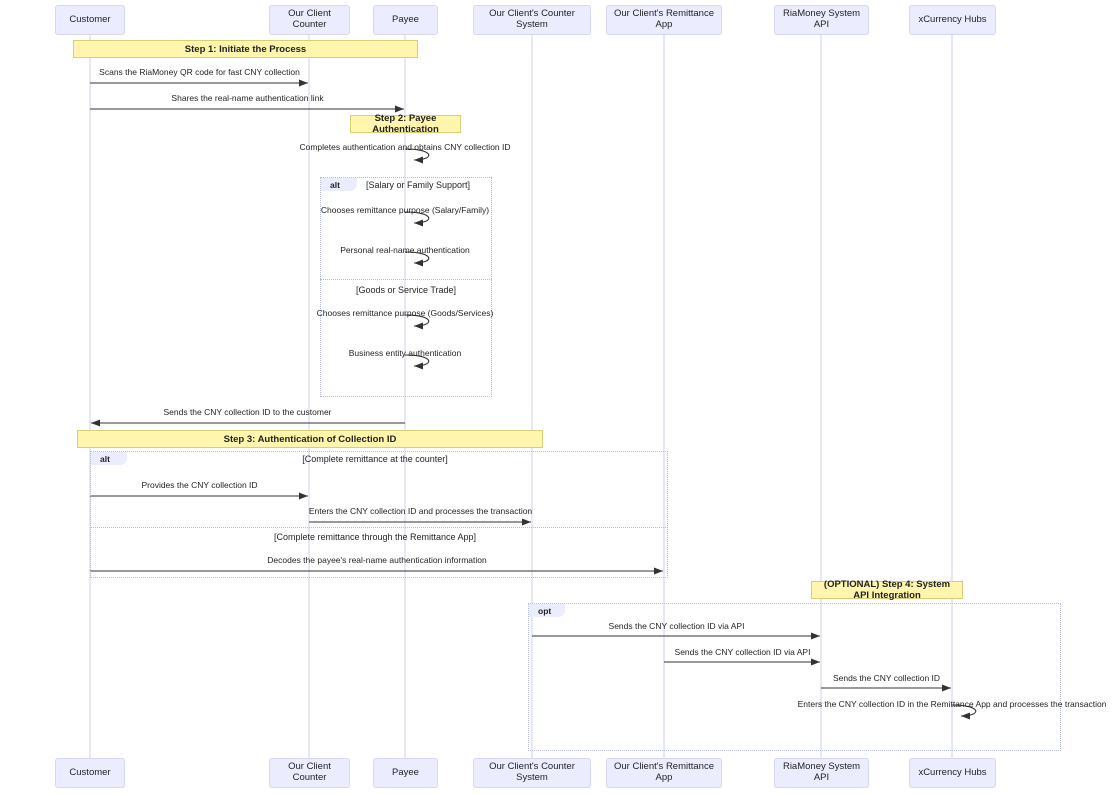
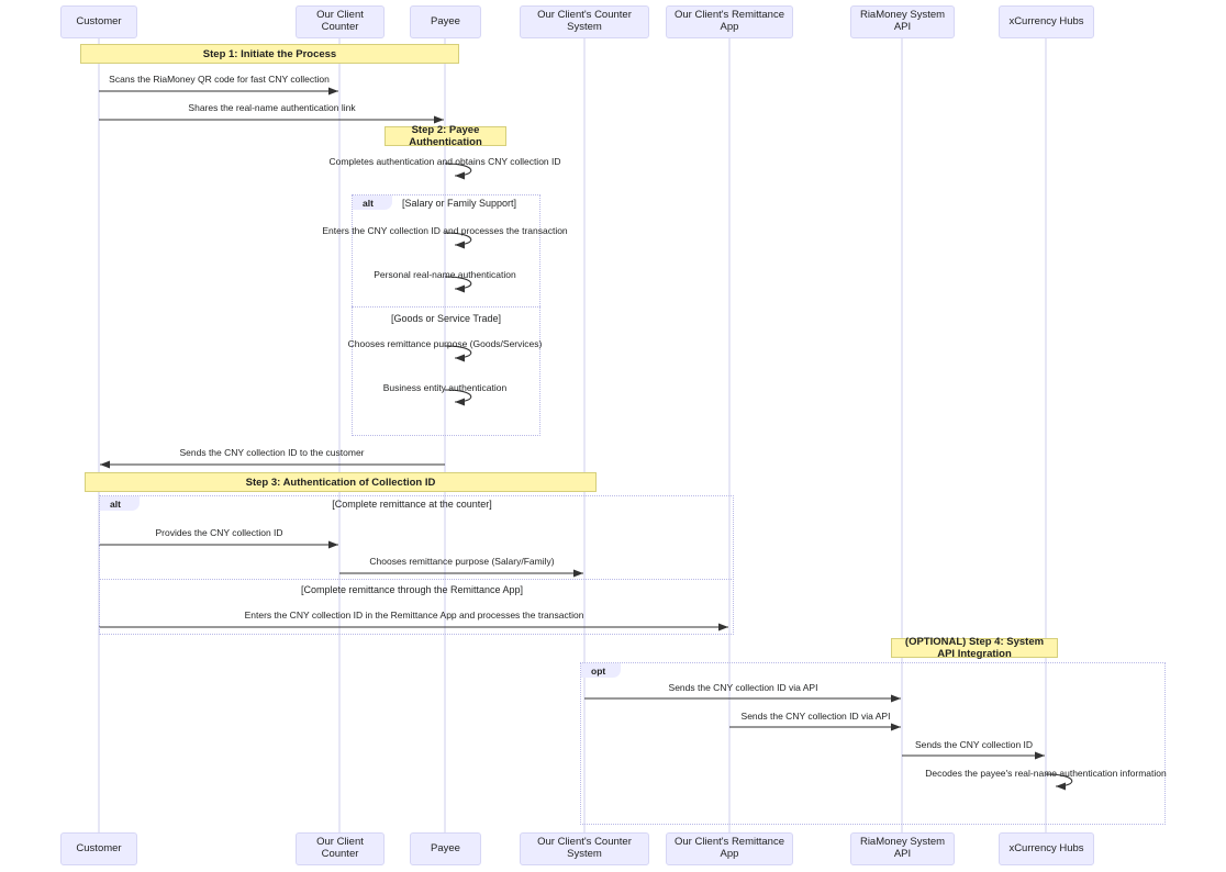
  Customer
  Our Client Counter
  Payee
  Our Client's Counter System
  Our Client's Remittance App
  RiaMoney System API
  xCurrency Hubs
  Customer
  Our Client Counter
  Payee
  Our Client's Counter System
  Our Client's Remittance App
  RiaMoney System API
  xCurrency Hubs
  alt
  [Salary or Family Support]
  [Goods or Service Trade]
  alt
  [Complete remittance at the counter]
  [Complete remittance through the Remittance App]
  opt
  Step 1: Initiate the Process
  Step 2: Payee Authentication
  Step 3: Authentication of Collection ID
  (OPTIONAL) Step 4: System API Integration
  Scans the RiaMoney QR code for fast CNY collection
  Shares the real-name authentication link
  Completes authentication and obtains CNY collection ID
- Chooses remittance purpose (Salary/Family)
+ Enters the CNY collection ID and processes the transaction
  Personal real-name authentication
  Chooses remittance purpose (Goods/Services)
  Business entity authentication
  Sends the CNY collection ID to the customer
  Provides the CNY collection ID
- Enters the CNY collection ID and processes the transaction
+ Chooses remittance purpose (Salary/Family)
- Decodes the payee's real-name authentication information
+ Enters the CNY collection ID in the Remittance App and processes the transaction
  Sends the CNY collection ID via API
  Sends the CNY collection ID via API
  Sends the CNY collection ID
- Enters the CNY collection ID in the Remittance App and processes the transaction
+ Decodes the payee's real-name authentication information
